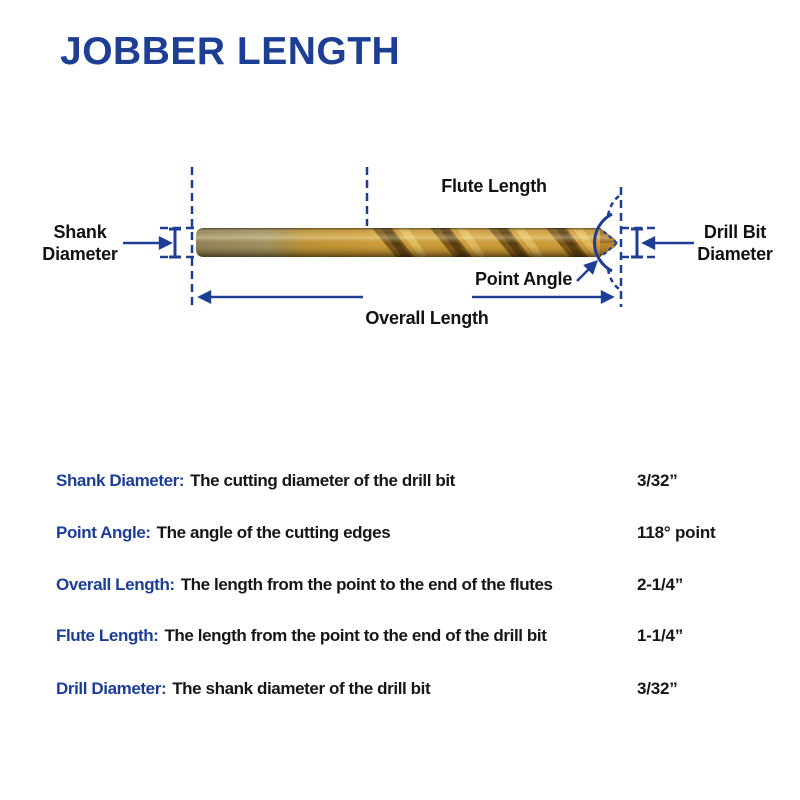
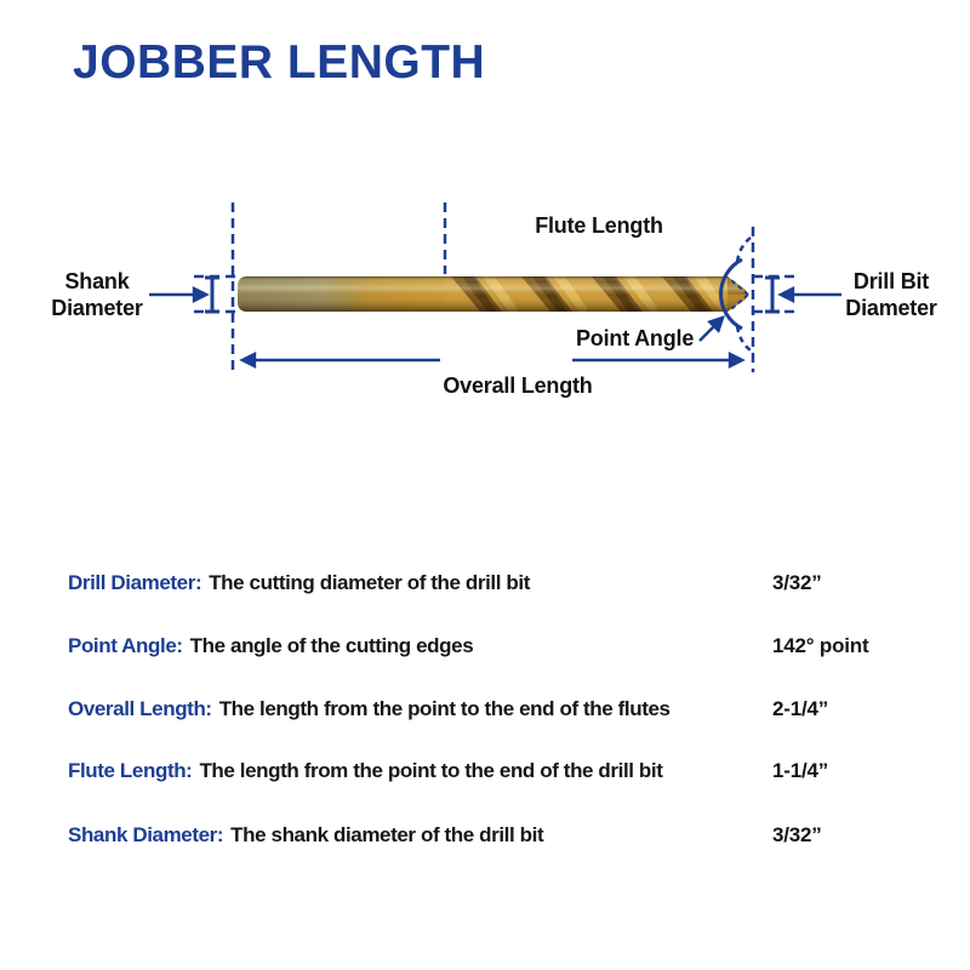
  JOBBER LENGTH
  Flute Length
  Shank
  Diameter
  Drill Bit
  Diameter
  Point Angle
  Overall Length
- Shank Diameter: The cutting diameter of the drill bit
+ Drill Diameter: The cutting diameter of the drill bit
  3/32”
  Point Angle: The angle of the cutting edges
- 118° point
+ 142° point
  Overall Length: The length from the point to the end of the flutes
  2-1/4”
  Flute Length: The length from the point to the end of the drill bit
  1-1/4”
- Drill Diameter: The shank diameter of the drill bit
+ Shank Diameter: The shank diameter of the drill bit
  3/32”
